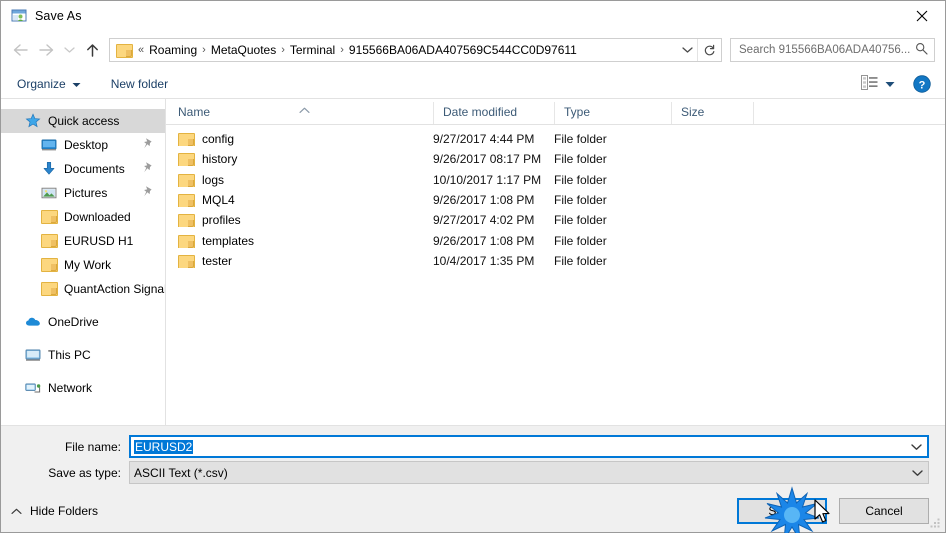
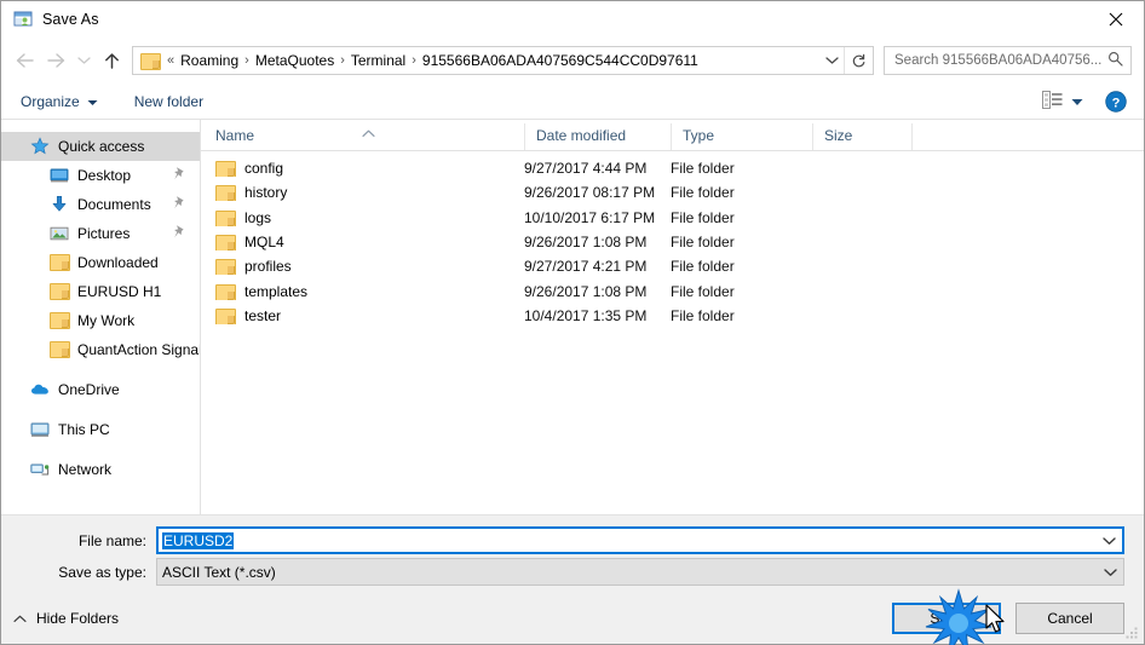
  Save As
  «
  Roaming
  ›
  MetaQuotes
  ›
  Terminal
  ›
  915566BA06ADA407569C544CC0D97611
  Search 915566BA06ADA40756...
  Organize
  New folder
  ?
  Quick access
  Desktop
  Documents
  Pictures
  Downloaded
  EURUSD H1
  My Work
  QuantAction Signa
  OneDrive
  This PC
  Network
  Name
  Date modified
  Type
  Size
  config
  9/27/2017 4:44 PM
  File folder
  history
  9/26/2017 08:17 PM
  File folder
  logs
- 10/10/2017 1:17 PM
+ 10/10/2017 6:17 PM
  File folder
  MQL4
  9/26/2017 1:08 PM
  File folder
  profiles
- 9/27/2017 4:02 PM
+ 9/27/2017 4:21 PM
  File folder
  templates
  9/26/2017 1:08 PM
  File folder
  tester
  10/4/2017 1:35 PM
  File folder
  File name:
  EURUSD2
  Save as type:
  ASCII Text (*.csv)
  Hide Folders
  Cancel
